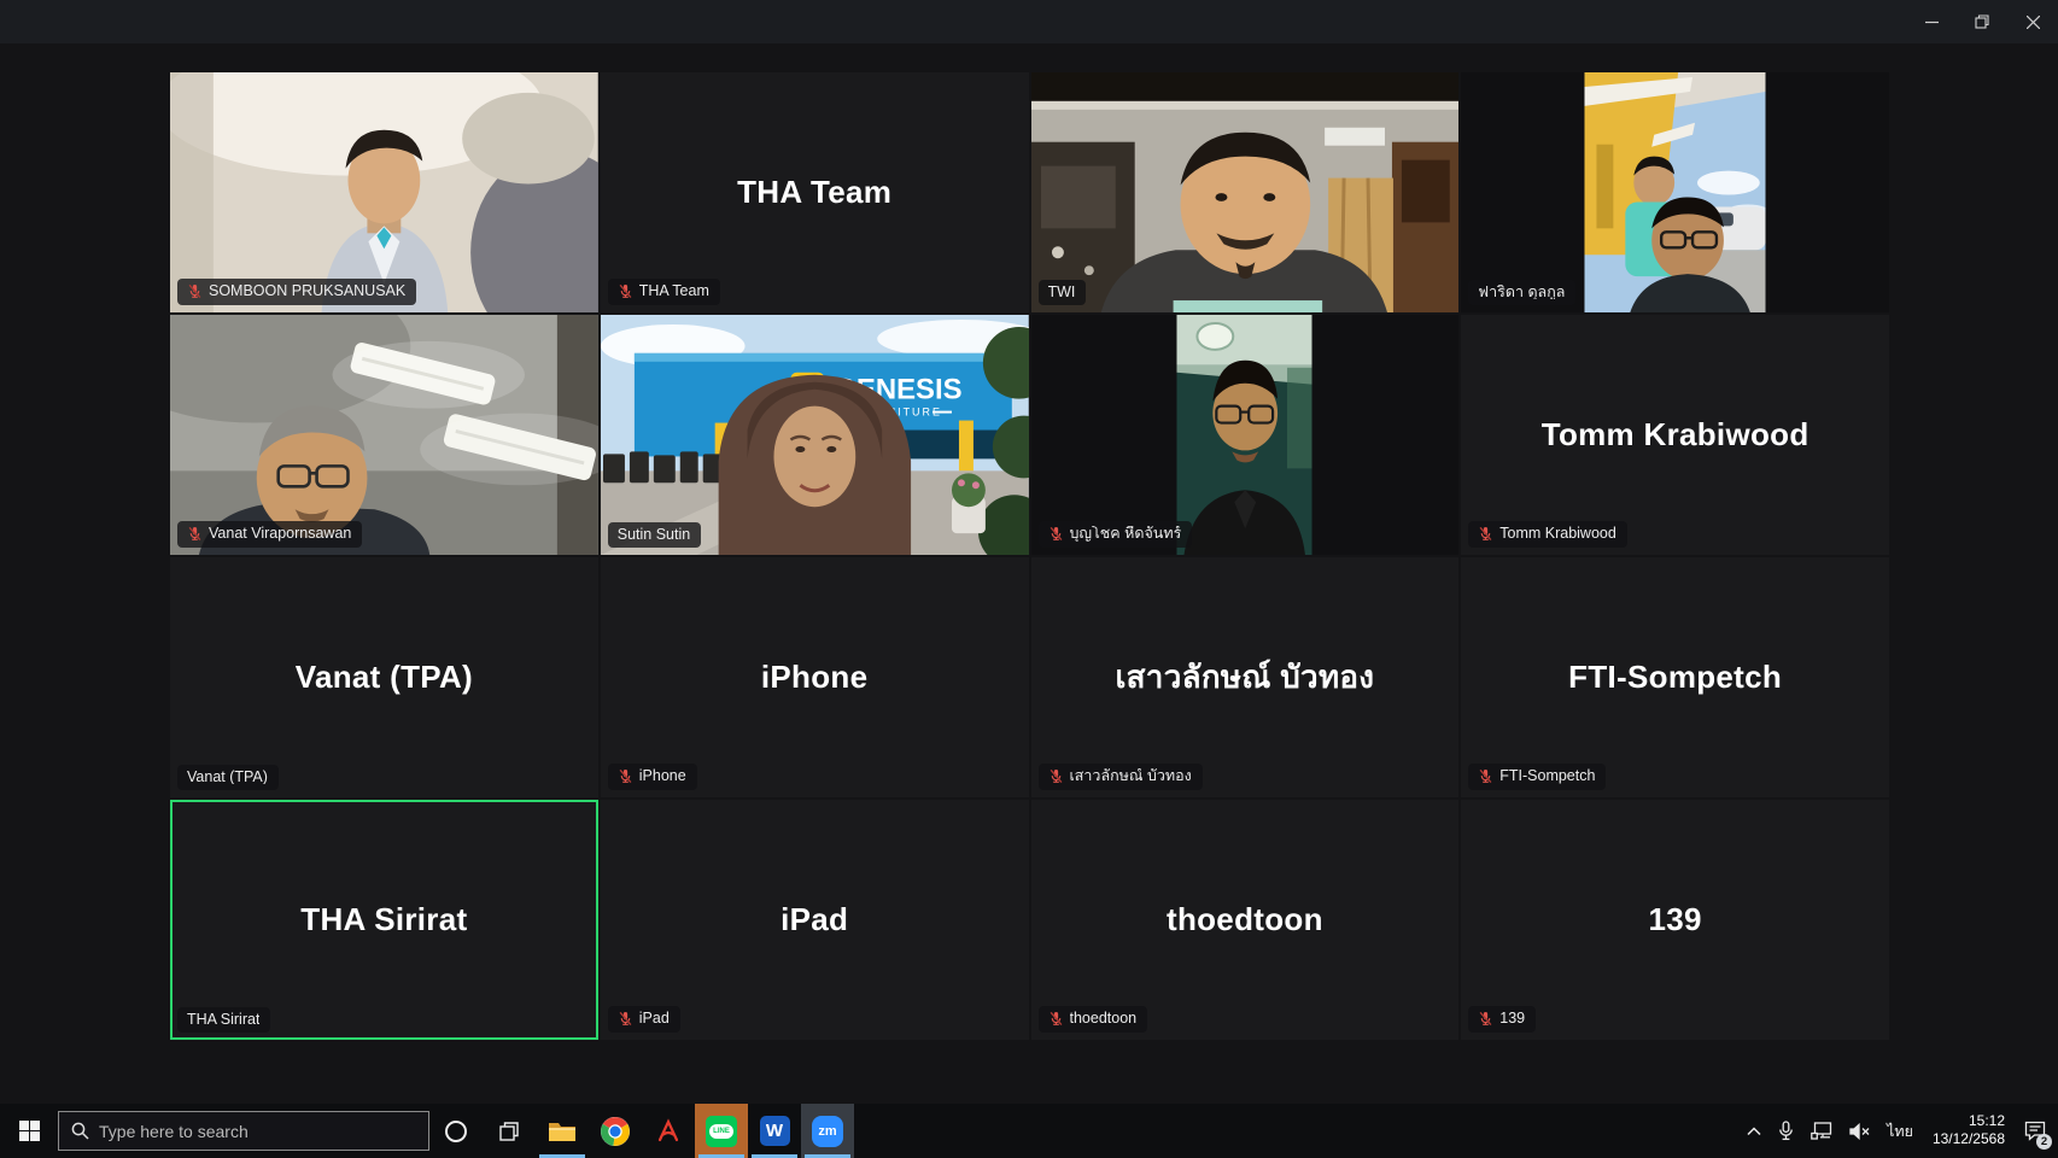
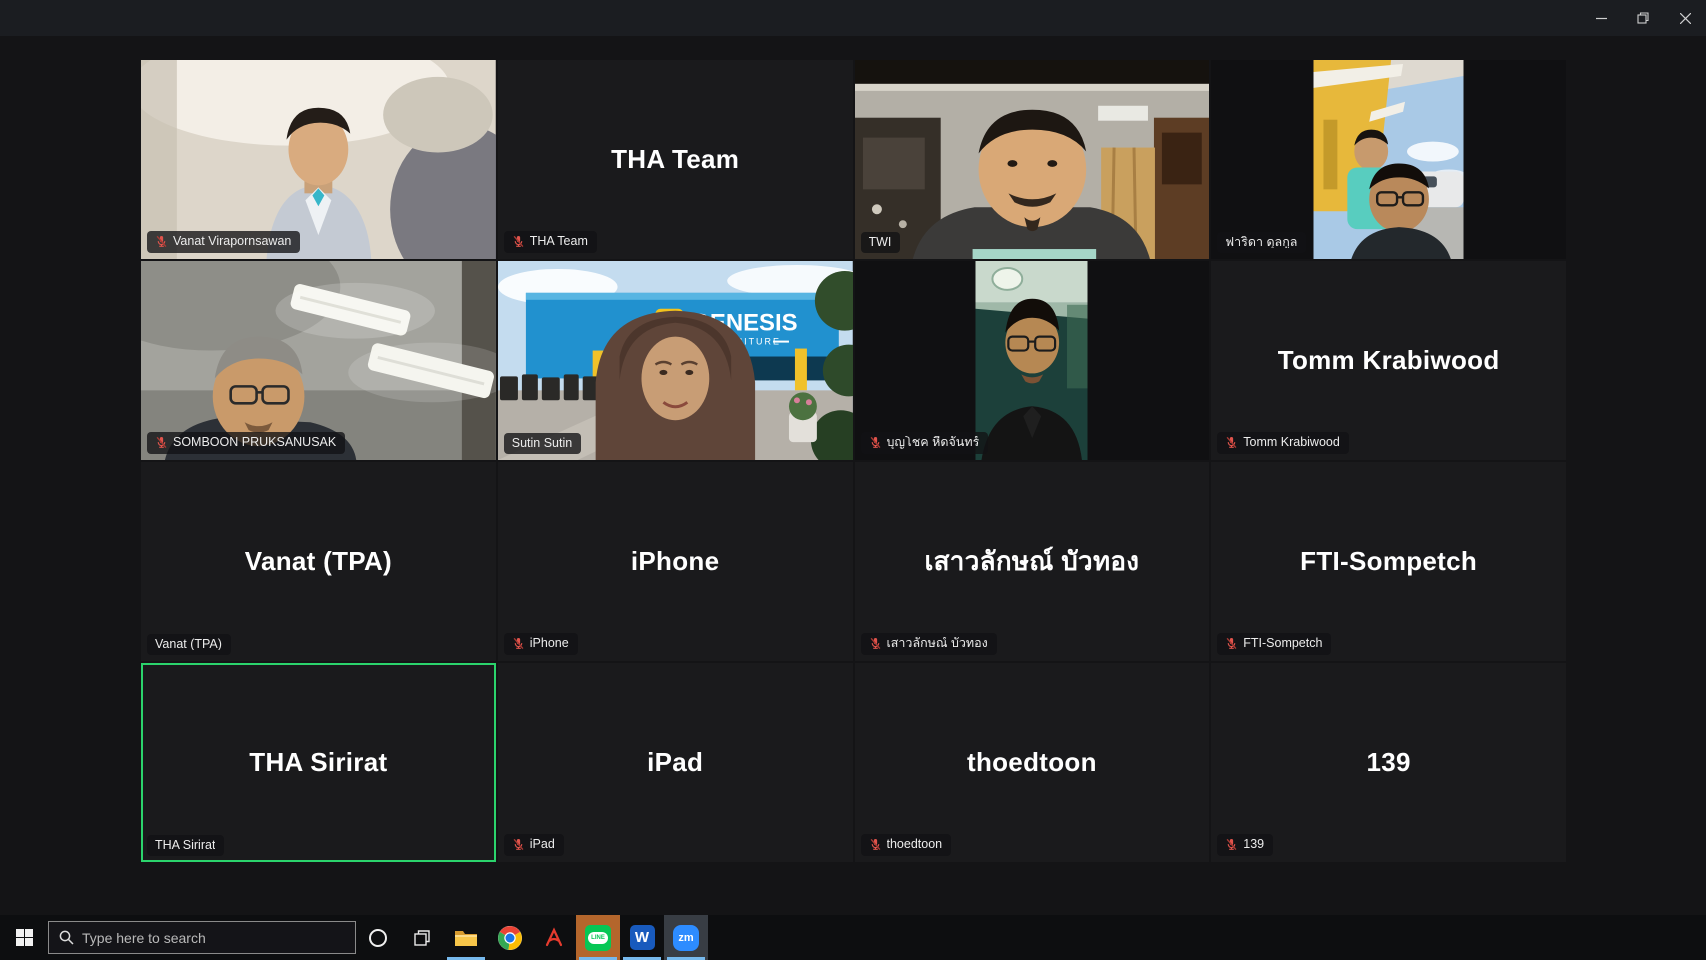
- SOMBOON PRUKSANUSAK
+ Vanat Virapornsawan
  THA Team
  THA Team
  TWI
  ฟาริดา ดุลกูล
- Vanat Virapornsawan
+ SOMBOON PRUKSANUSAK
  NESIS
  Sutin Sutin
  บุญโชค หีดจันทร์
  Tomm Krabiwood
  Tomm Krabiwood
  Vanat (TPA)
  Vanat (TPA)
  iPhone
  iPhone
  เสาวลักษณ์ บัวทอง
  เสาวลักษณ์ บัวทอง
  FTI-Sompetch
  FTI-Sompetch
  THA Sirirat
  THA Sirirat
  iPad
  iPad
  thoedtoon
  thoedtoon
  139
  139
  Type here to search
  W
  zm
- ไทย
- 15:12
- 13/12/2568
- 2
